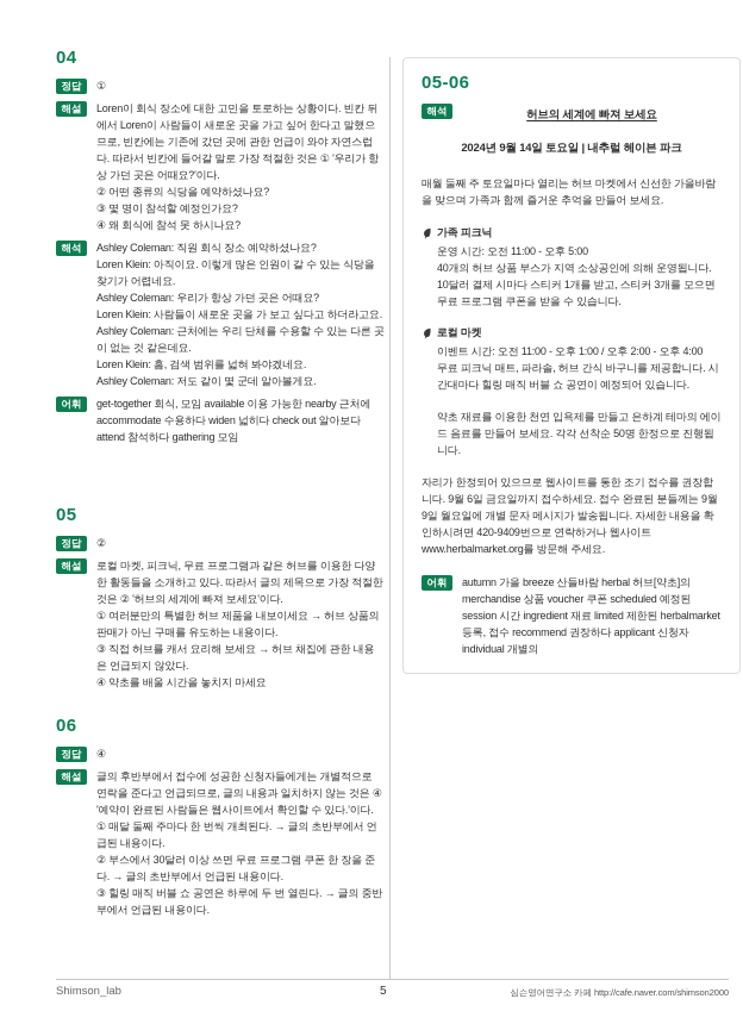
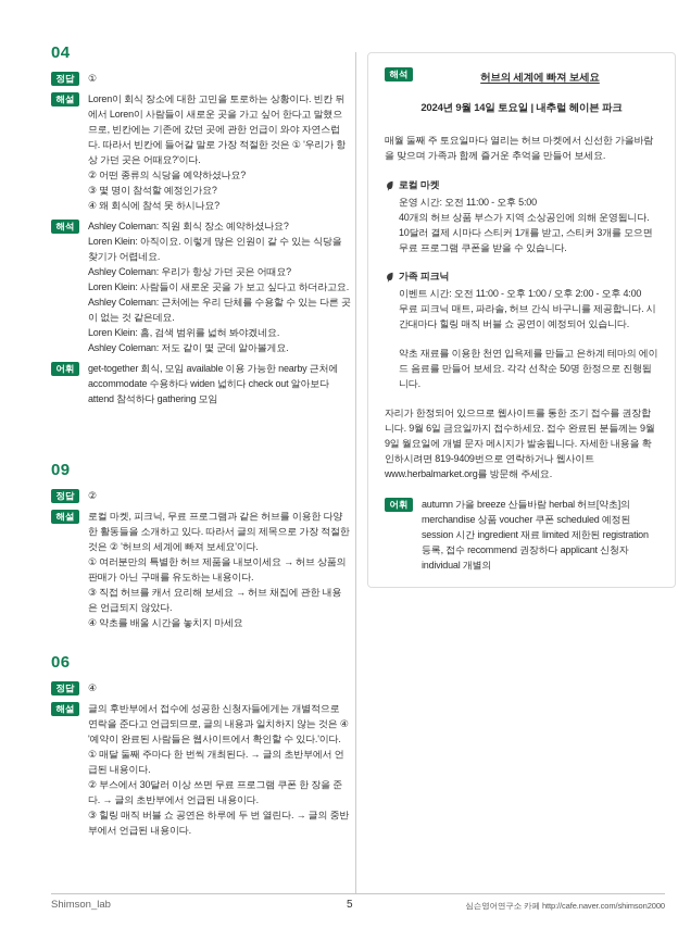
  04
  정답
  ①
  해설
  Loren이 회식 장소에 대한 고민을 토로하는 상황이다. 빈칸 뒤에서 Loren이 사람들이 새로운 곳을 가고 싶어 한다고 말했으므로, 빈칸에는 기존에 갔던 곳에 관한 언급이 와야 자연스럽다. 따라서 빈칸에 들어갈 말로 가장 적절한 것은 ① '우리가 항상 가던 곳은 어때요?'이다.
  ② 어떤 종류의 식당을 예약하셨나요?
  ③ 몇 명이 참석할 예정인가요?
  ④ 왜 회식에 참석 못 하시나요?
  해석
  Ashley Coleman: 직원 회식 장소 예약하셨나요?
  Loren Klein: 아직이요. 이렇게 많은 인원이 갈 수 있는 식당을 찾기가 어렵네요.
  Ashley Coleman: 우리가 항상 가던 곳은 어때요?
  Loren Klein: 사람들이 새로운 곳을 가 보고 싶다고 하더라고요.
  Ashley Coleman: 근처에는 우리 단체를 수용할 수 있는 다른 곳이 없는 것 같은데요.
  Loren Klein: 흠, 검색 범위를 넓혀 봐야겠네요.
  Ashley Coleman: 저도 같이 몇 군데 알아볼게요.
  어휘
  get-together 회식, 모임 available 이용 가능한 nearby 근처에 accommodate 수용하다 widen 넓히다 check out 알아보다 attend 참석하다 gathering 모임
- 05
+ 09
  정답
  ②
  해설
  로컬 마켓, 피크닉, 무료 프로그램과 같은 허브를 이용한 다양한 활동들을 소개하고 있다. 따라서 글의 제목으로 가장 적절한 것은 ② '허브의 세계에 빠져 보세요'이다.
  ① 여러분만의 특별한 허브 제품을 내보이세요 → 허브 상품의 판매가 아닌 구매를 유도하는 내용이다.
  ③ 직접 허브를 캐서 요리해 보세요 → 허브 채집에 관한 내용은 언급되지 않았다.
  ④ 약초를 배울 시간을 놓치지 마세요
  06
  정답
  ④
  해설
  글의 후반부에서 접수에 성공한 신청자들에게는 개별적으로 연락을 준다고 언급되므로, 글의 내용과 일치하지 않는 것은 ④ '예약이 완료된 사람들은 웹사이트에서 확인할 수 있다.'이다.
  ① 매달 둘째 주마다 한 번씩 개최된다. → 글의 초반부에서 언급된 내용이다.
  ② 부스에서 30달러 이상 쓰면 무료 프로그램 쿠폰 한 장을 준다. → 글의 초반부에서 언급된 내용이다.
  ③ 힐링 매직 버블 쇼 공연은 하루에 두 번 열린다. → 글의 중반부에서 언급된 내용이다.
- 05-06
  해석
  허브의 세계에 빠져 보세요
  2024년 9월 14일 토요일 | 내추럴 헤이븐 파크
  매월 둘째 주 토요일마다 열리는 허브 마켓에서 신선한 가을바람을 맞으며 가족과 함께 즐거운 추억을 만들어 보세요.
- 가족 피크닉
+ 로컬 마켓
  운영 시간: 오전 11:00 - 오후 5:00
  40개의 허브 상품 부스가 지역 소상공인에 의해 운영됩니다. 10달러 결제 시마다 스티커 1개를 받고, 스티커 3개를 모으면 무료 프로그램 쿠폰을 받을 수 있습니다.
- 로컬 마켓
+ 가족 피크닉
  이벤트 시간: 오전 11:00 - 오후 1:00 / 오후 2:00 - 오후 4:00
  무료 피크닉 매트, 파라솔, 허브 간식 바구니를 제공합니다. 시간대마다 힐링 매직 버블 쇼 공연이 예정되어 있습니다.
  약초 재료를 이용한 천연 입욕제를 만들고 은하계 테마의 에이드 음료를 만들어 보세요. 각각 선착순 50명 한정으로 진행됩니다.
- 자리가 한정되어 있으므로 웹사이트를 통한 조기 접수를 권장합니다. 9월 6일 금요일까지 접수하세요. 접수 완료된 분들께는 9월 9일 월요일에 개별 문자 메시지가 발송됩니다. 자세한 내용을 확인하시려면 420-9409번으로 연락하거나 웹사이트 www.herbalmarket.org를 방문해 주세요.
+ 자리가 한정되어 있으므로 웹사이트를 통한 조기 접수를 권장합니다. 9월 6일 금요일까지 접수하세요. 접수 완료된 분들께는 9월 9일 월요일에 개별 문자 메시지가 발송됩니다. 자세한 내용을 확인하시려면 819-9409번으로 연락하거나 웹사이트 www.herbalmarket.org를 방문해 주세요.
  어휘
- autumn 가을 breeze 산들바람 herbal 허브[약초]의 merchandise 상품 voucher 쿠폰 scheduled 예정된 session 시간 ingredient 재료 limited 제한된 herbalmarket 등록, 접수 recommend 권장하다 applicant 신청자 individual 개별의
+ autumn 가을 breeze 산들바람 herbal 허브[약초]의 merchandise 상품 voucher 쿠폰 scheduled 예정된 session 시간 ingredient 재료 limited 제한된 registration 등록, 접수 recommend 권장하다 applicant 신청자 individual 개별의
  Shimson_lab
  5
  심슨영어연구소 카페 http://cafe.naver.com/shimson2000
